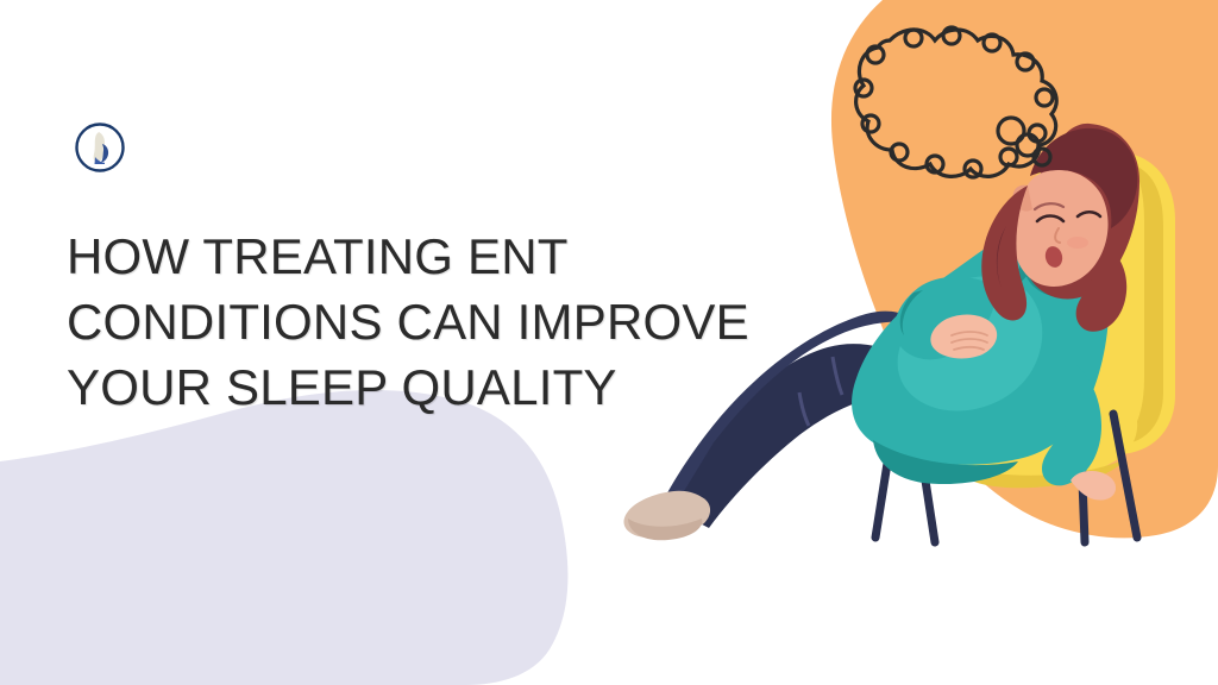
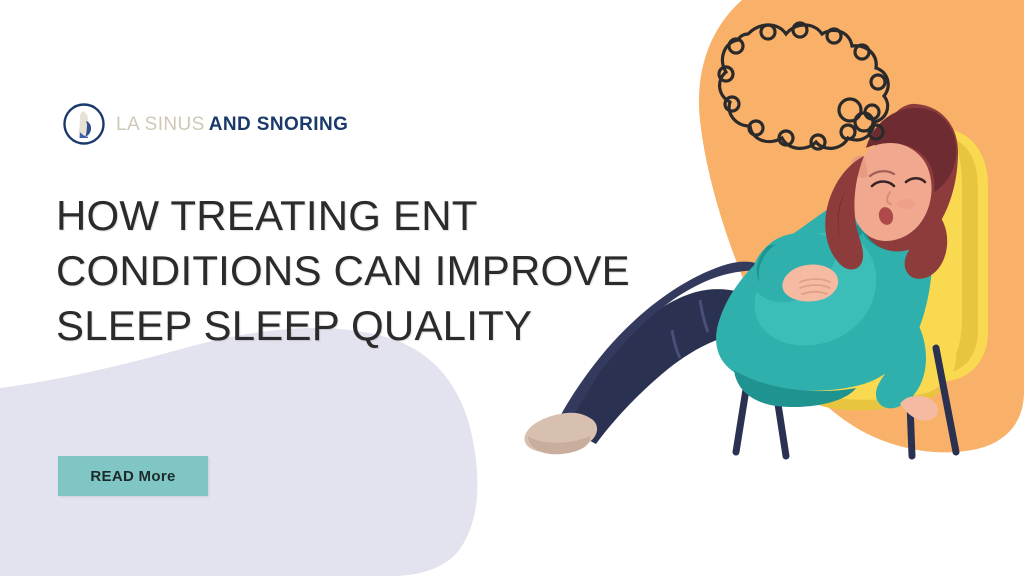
+ LA SINUS AND SNORING
- HOW TREATING ENT CONDITIONS CAN IMPROVE YOUR SLEEP QUALITY
+ HOW TREATING ENT CONDITIONS CAN IMPROVE SLEEP SLEEP QUALITY
+ READ More
